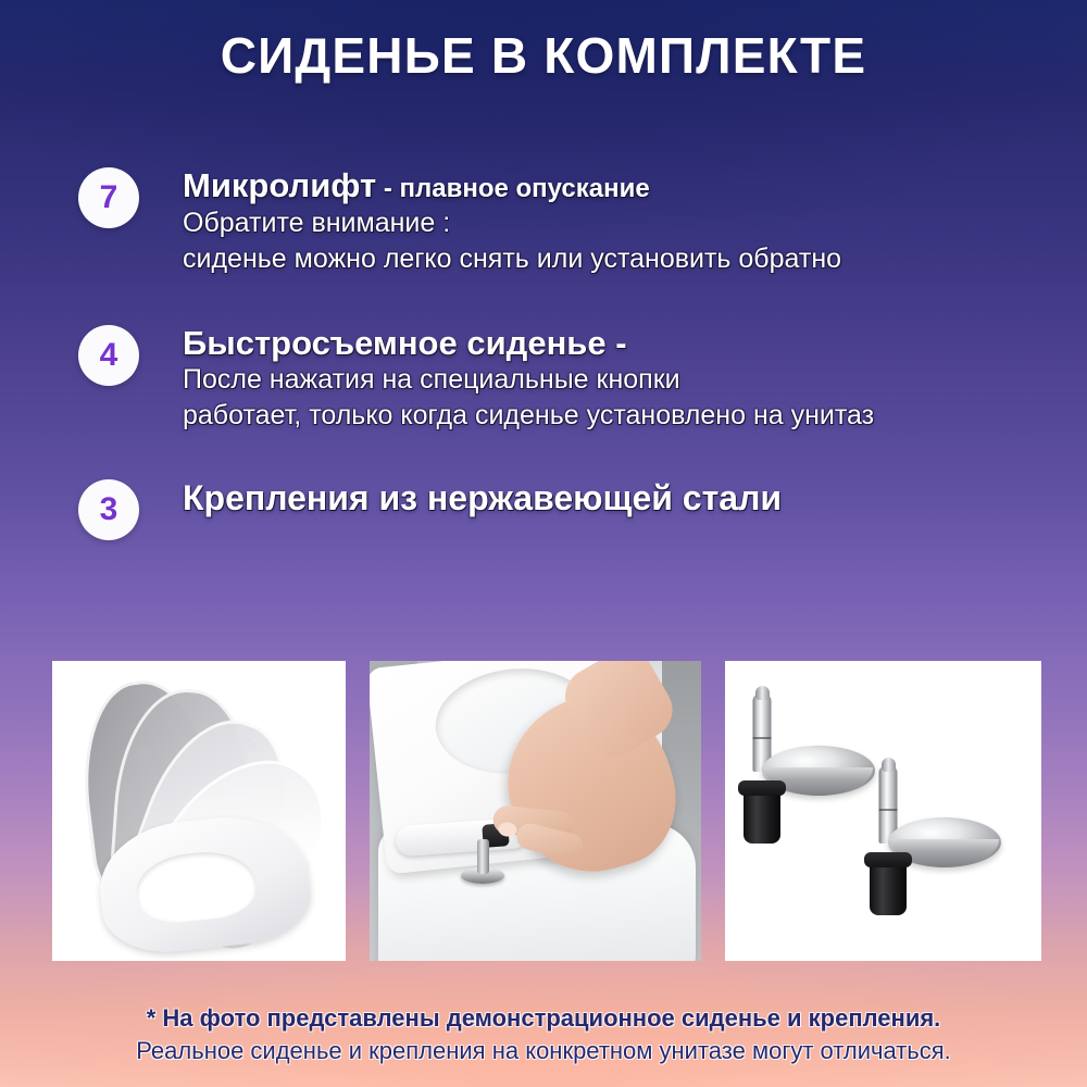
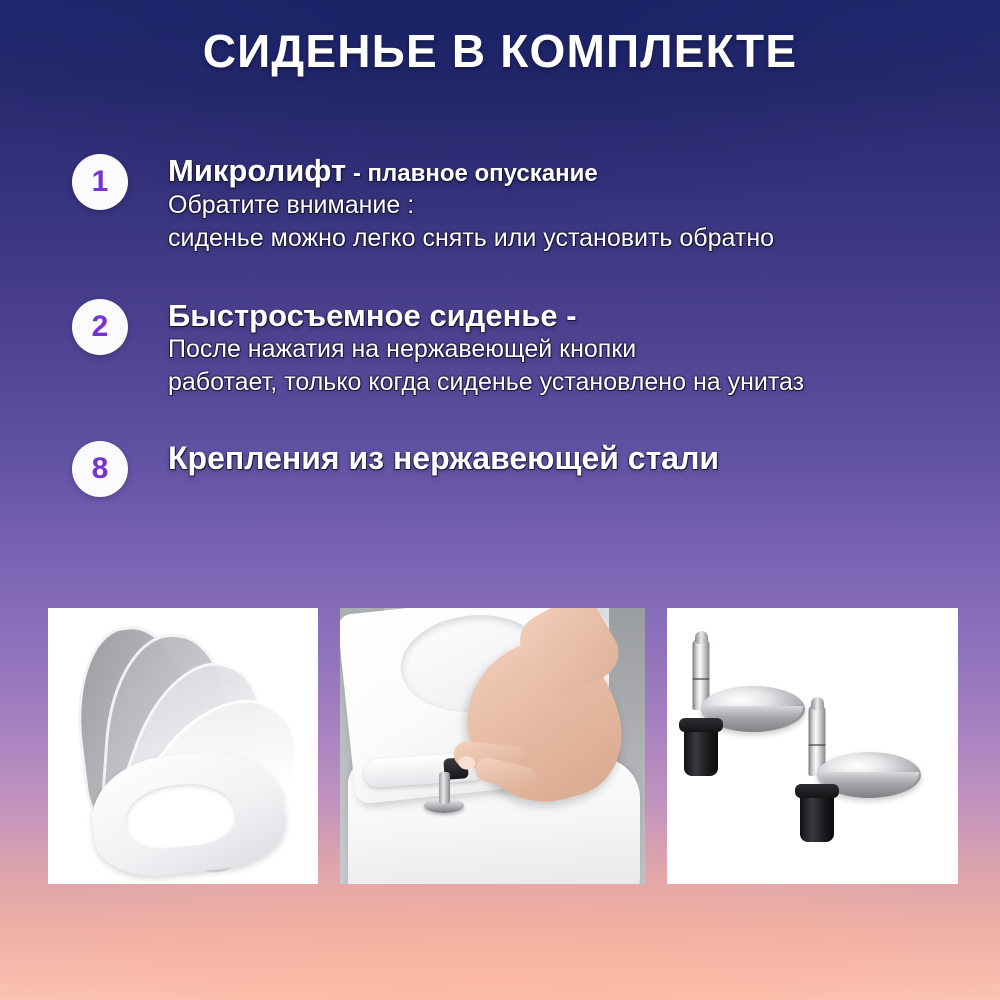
  СИДЕНЬЕ В КОМПЛЕКТЕ
- 7
+ 1
  Микролифт - плавное опускание
  Обратите внимание :
  сиденье можно легко снять или установить обратно
- 4
+ 2
  Быстросъемное сиденье -
- После нажатия на специальные кнопки
+ После нажатия на нержавеющей кнопки
  работает, только когда сиденье установлено на унитаз
- 3
+ 8
  Крепления из нержавеющей стали
- * На фото представлены демонстрационное сиденье и крепления.
- Реальное сиденье и крепления на конкретном унитазе могут отличаться.
